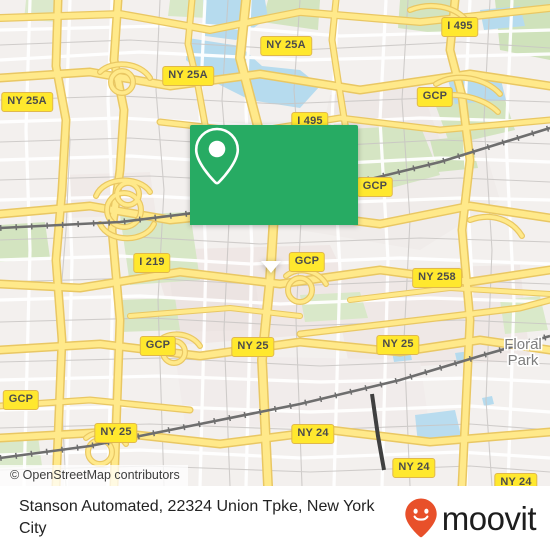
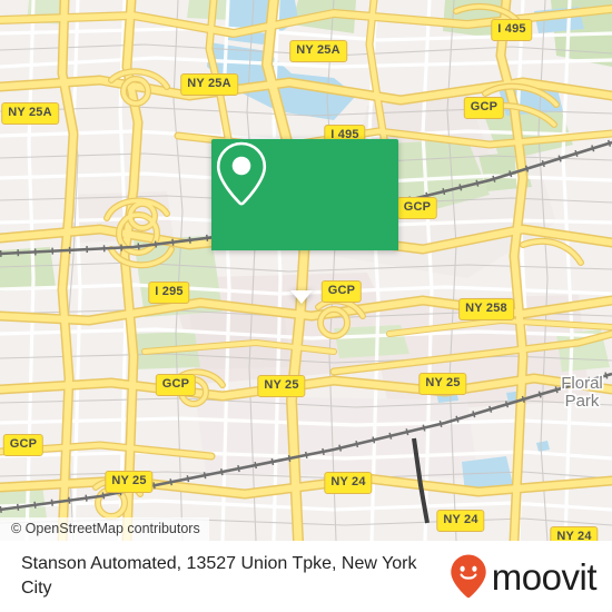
  I 495
  NY 25A
  NY 25A
  NY 25A
  GCP
  I 495
  GCP
- I 219
+ I 295
  GCP
  NY 258
  GCP
  NY 25
  NY 25
  GCP
  NY 25
  NY 24
  NY 24
  NY 24
  Floral
  Park
  © OpenStreetMap contributors
- Stanson Automated, 22324 Union Tpke, New York City
+ Stanson Automated, 13527 Union Tpke, New York City
  moovit
